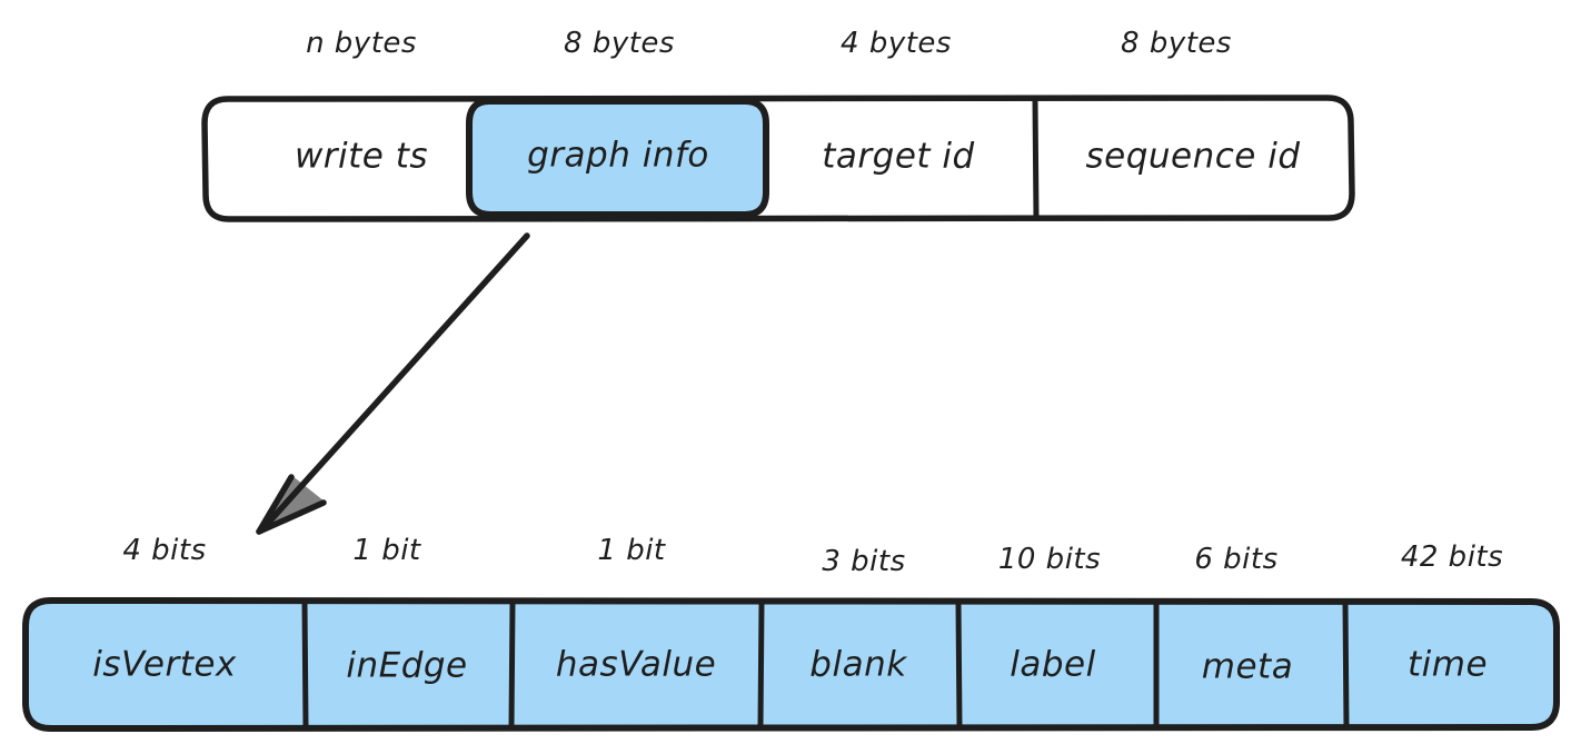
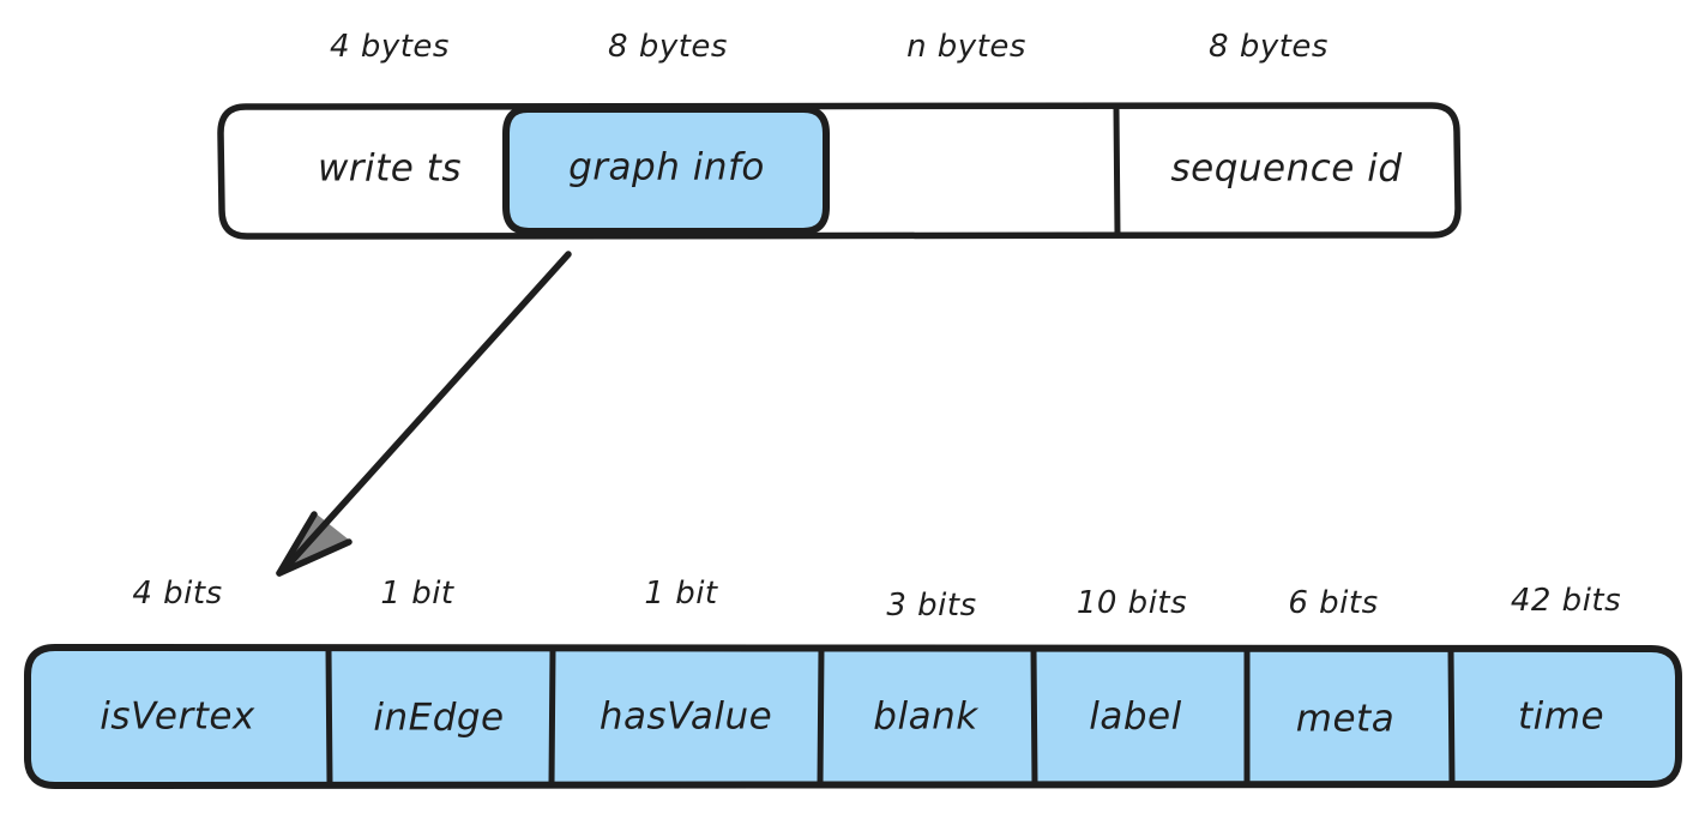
- n bytes
+ 4 bytes
  8 bytes
- 4 bytes
+ n bytes
  8 bytes
  write ts
  graph info
- target id
  sequence id
  4 bits
  1 bit
  1 bit
  3 bits
  10 bits
  6 bits
  42 bits
  isVertex
  inEdge
  hasValue
  blank
  label
  meta
  time
